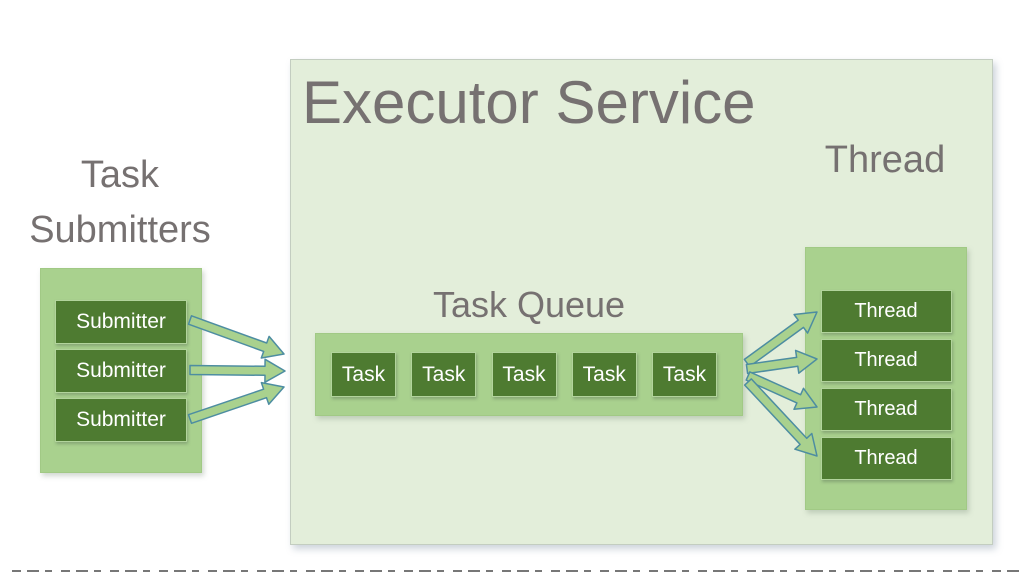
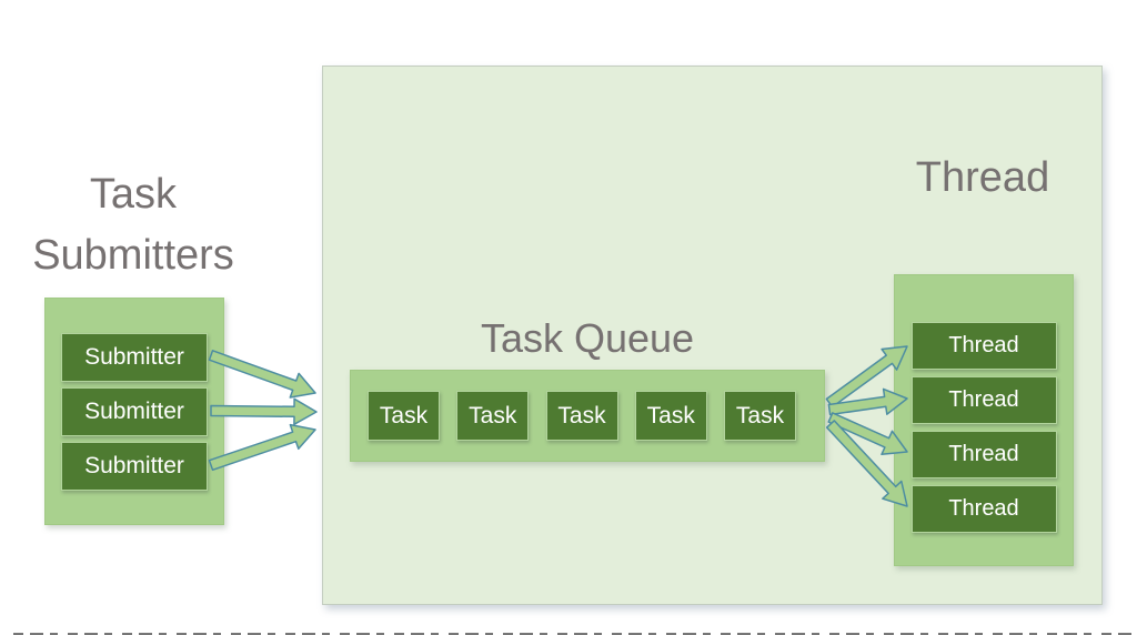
- Executor Service
  Task
  Submitters
  Submitter
  Submitter
  Submitter
  Task Queue
  Task
  Task
  Task
  Task
  Task
  Thread
  Thread
  Thread
  Thread
  Thread
